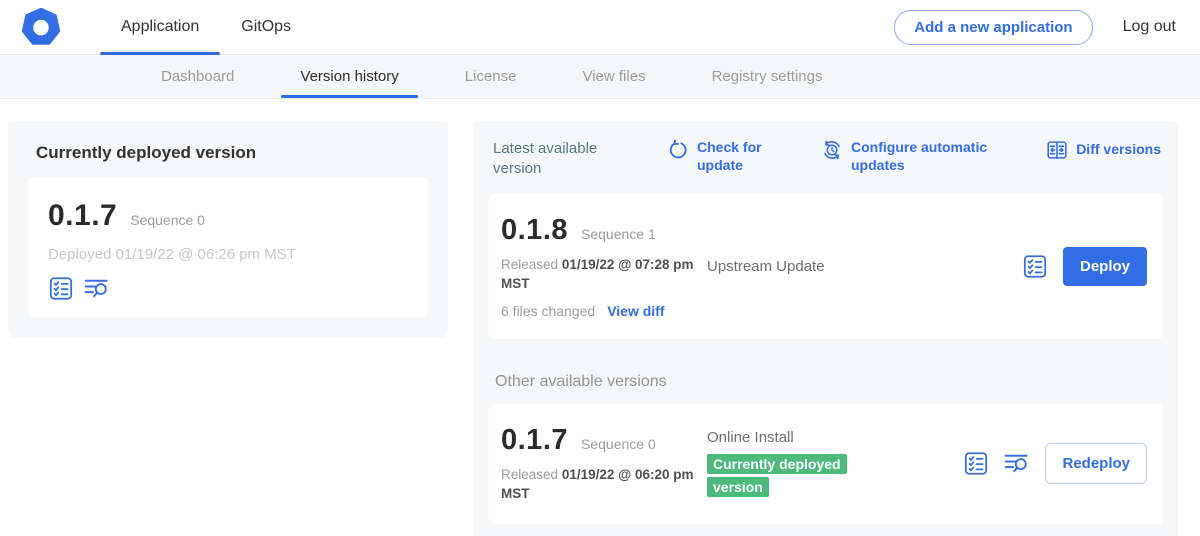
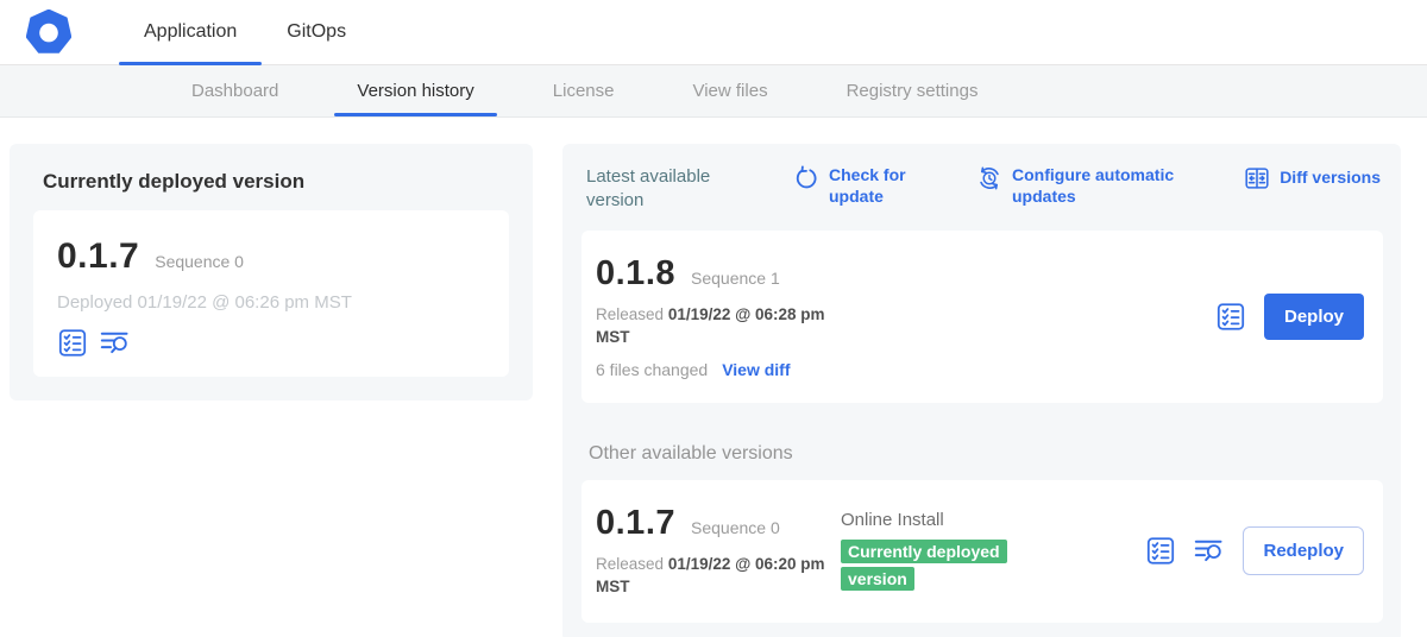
  Application
  GitOps
- Add a new application
- Log out
  Dashboard
  Version history
  License
  View files
  Registry settings
  Currently deployed version
  0.1.7
  Sequence 0
  Deployed 01/19/22 @ 06:26 pm MST
  Latest available version
  Check for update
  Configure automatic updates
  Diff versions
  0.1.8
  Sequence 1
- Released 01/19/22 @ 07:28 pm MST
+ Released 01/19/22 @ 06:28 pm MST
  6 files changed
  View diff
- Upstream Update
  Deploy
  Other available versions
  0.1.7
  Sequence 0
  Released 01/19/22 @ 06:20 pm MST
  Online Install
  Currently deployed version
  Redeploy
